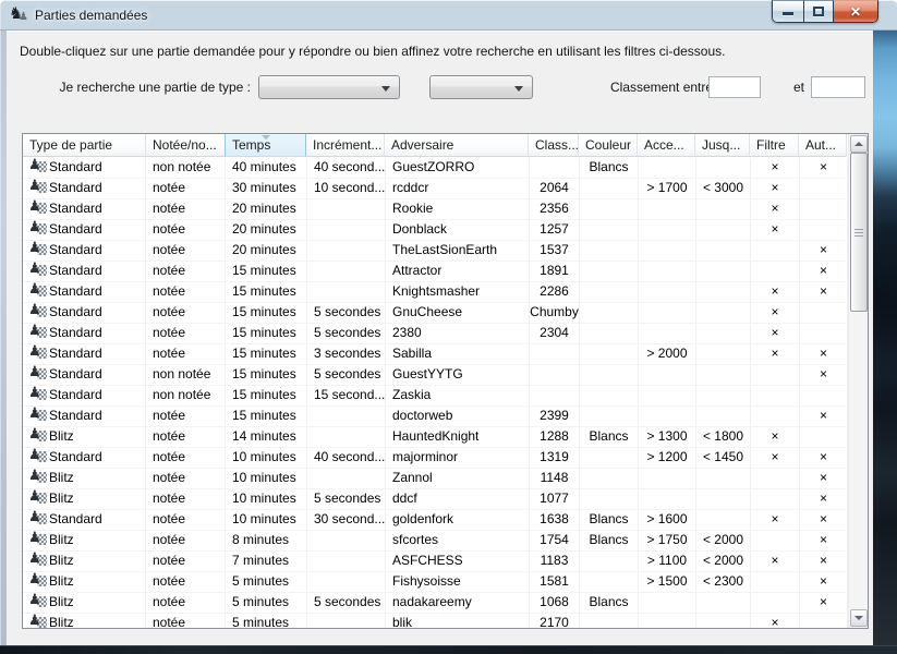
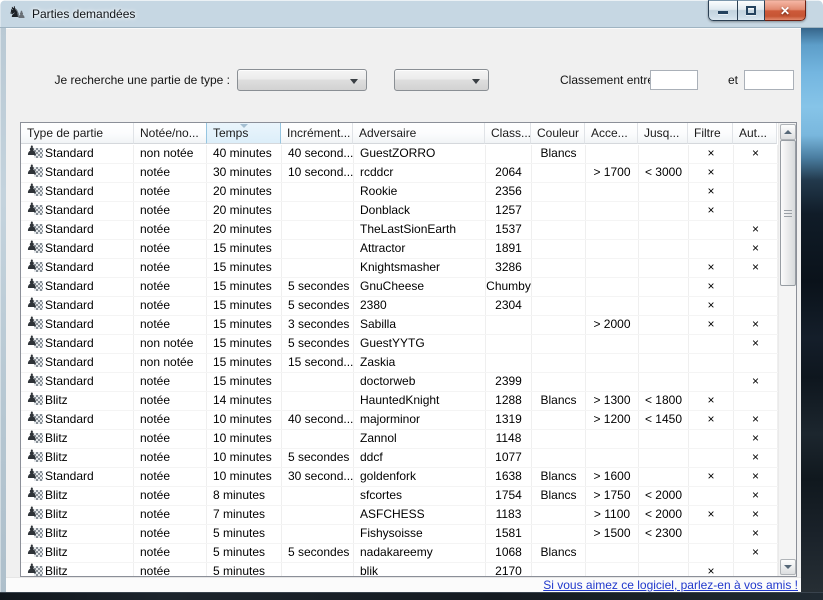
  ♞
  ♟
  Parties demandées
  ✕
- Double-cliquez sur une partie demandée pour y répondre ou bien affinez votre recherche en utilisant les filtres ci-dessous.
  Je recherche une partie de type :
  Classement entr
  et
  Type de partie Notée/no... Temps Incrément... Adversaire Class... Couleur Acce... Jusq... Filtre Aut...
  ♟
  Standard non notée 40 minutes 40 second... GuestZORRO Blancs × ×
  ♟
  Standard notée 30 minutes 10 second... rcddcr 2064 > 1700 < 3000 ×
  ♟
  Standard notée 20 minutes Rookie 2356 ×
  ♟
  Standard notée 20 minutes Donblack 1257 ×
  ♟
  Standard notée 20 minutes TheLastSionEarth 1537 ×
  ♟
  Standard notée 15 minutes Attractor 1891 ×
  ♟
- Standard notée 15 minutes Knightsmasher 2286 × ×
+ Standard notée 15 minutes Knightsmasher 3286 × ×
  ♟
  Standard notée 15 minutes 5 secondes GnuCheese Chumby ×
  ♟
  Standard notée 15 minutes 5 secondes 2380 2304 ×
  ♟
  Standard notée 15 minutes 3 secondes Sabilla > 2000 × ×
  ♟
  Standard non notée 15 minutes 5 secondes GuestYYTG ×
  ♟
  Standard non notée 15 minutes 15 second... Zaskia
  ♟
  Standard notée 15 minutes doctorweb 2399 ×
  ♟
  Blitz notée 14 minutes HauntedKnight 1288 Blancs > 1300 < 1800 ×
  ♟
  Standard notée 10 minutes 40 second... majorminor 1319 > 1200 < 1450 × ×
  ♟
  Blitz notée 10 minutes Zannol 1148 ×
  ♟
  Blitz notée 10 minutes 5 secondes ddcf 1077 ×
  ♟
  Standard notée 10 minutes 30 second... goldenfork 1638 Blancs > 1600 × ×
  ♟
  Blitz notée 8 minutes sfcortes 1754 Blancs > 1750 < 2000 ×
  ♟
  Blitz notée 7 minutes ASFCHESS 1183 > 1100 < 2000 × ×
  ♟
  Blitz notée 5 minutes Fishysoisse 1581 > 1500 < 2300 ×
  ♟
  Blitz notée 5 minutes 5 secondes nadakareemy 1068 Blancs ×
  ♟
  Blitz notée 5 minutes blik 2170 ×
+ Si vous aimez ce logiciel, parlez-en à vos amis !
